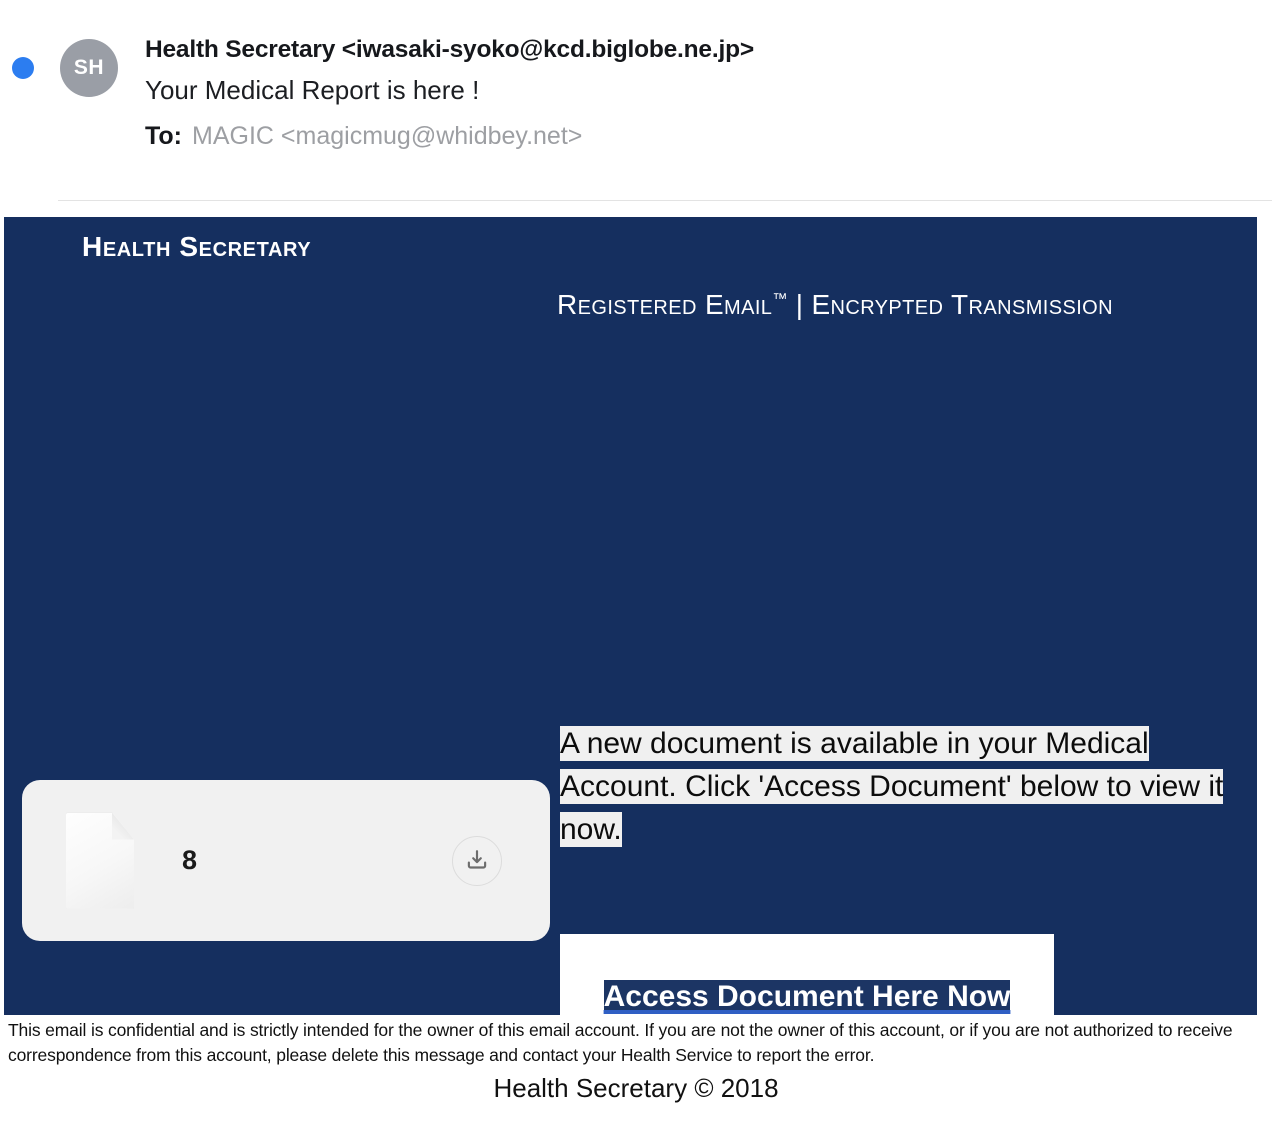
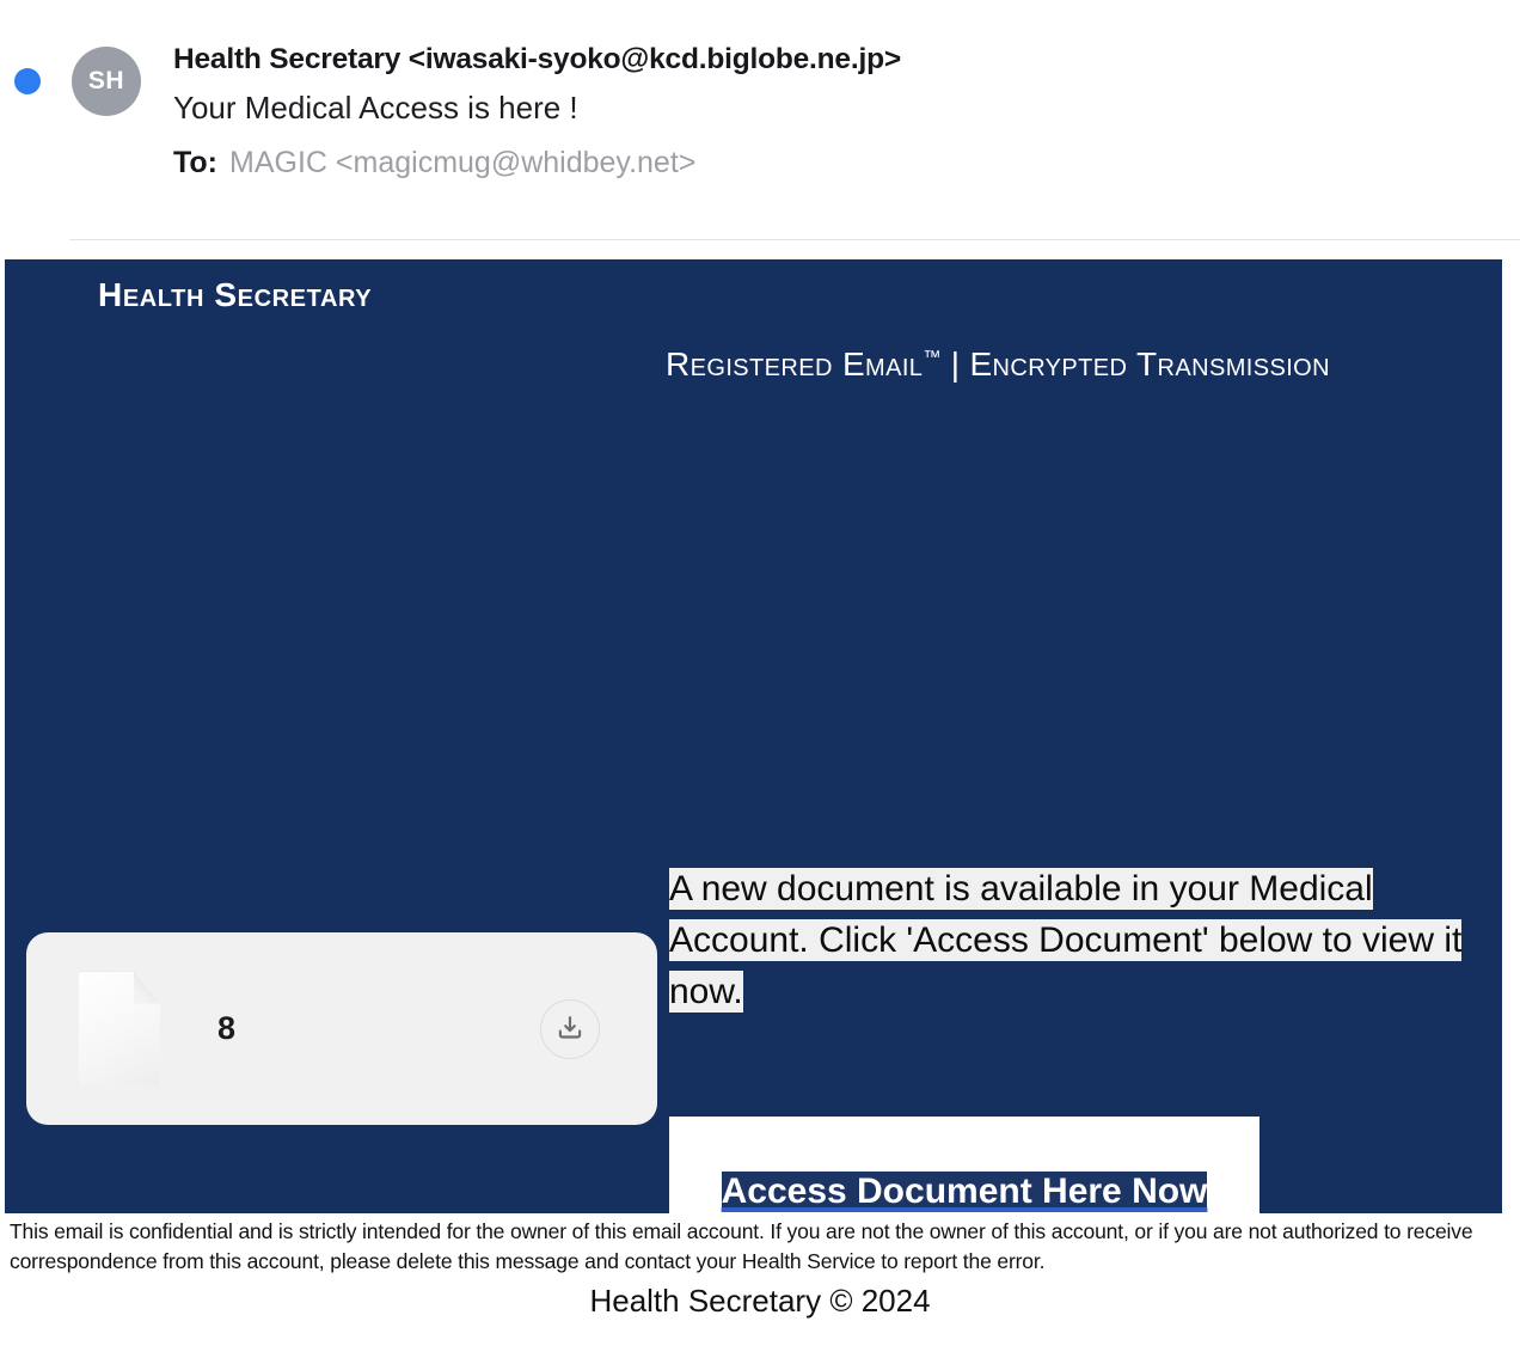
  SH
  Health Secretary <iwasaki-syoko@kcd.biglobe.ne.jp>
- Your Medical Report is here !
+ Your Medical Access is here !
  To: MAGIC <magicmug@whidbey.net>
  Health Secretary
  Registered Email™ | Encrypted Transmission
  A new document is available in your Medical Account. Click 'Access Document' below to view it now.
  8
  Access Document Here Now
  This email is confidential and is strictly intended for the owner of this email account. If you are not the owner of this account, or if you are not authorized to receive correspondence from this account, please delete this message and contact your Health Service to report the error.
- Health Secretary © 2018
+ Health Secretary © 2024
